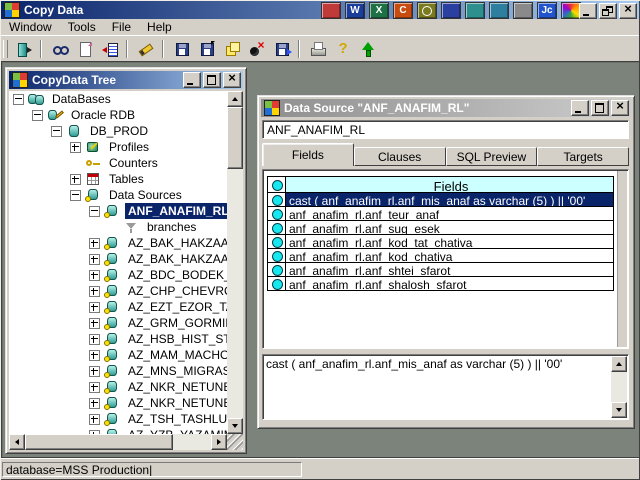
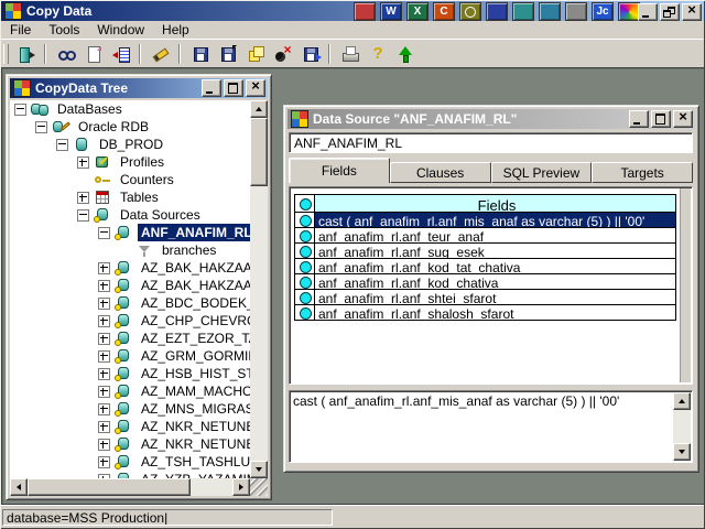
  Copy Data
  W
  X
  C
  Jc
- Window
+ File
  Tools
- File
+ Window
  Help
  CopyData Tree
  DataBases
  Oracle RDB
  DB_PROD
  Profiles
  Counters
  Tables
  Data Sources
  ANF_ANAFIM_RL
  branches
  AZ_BAK_HAKZAA
  AZ_BAK_HAKZAA
  AZ_BDC_BODEK
  AZ_CHP_CHEVR
  AZ_EZT_EZOR_T
  AZ_GRM_GORMI
  AZ_HSB_HIST_S
  AZ_MAM_MACHO
  AZ_MNS_MIGRA
  AZ_NKR_NETUN
  AZ_NKR_NETUN
  AZ_TSH_TASHLU
  Data Source "ANF_ANAFIM_RL"
  ANF_ANAFIM_RL
  Fields
  Clauses
  SQL Preview
  Targets
  Fields
  cast ( anf_anafim_rl.anf_mis_anaf as varchar (5) ) || '00'
  anf_anafim_rl.anf_teur_anaf
  anf_anafim_rl.anf_sug_esek
  anf_anafim_rl.anf_kod_tat_chativa
  anf_anafim_rl.anf_kod_chativa
  anf_anafim_rl.anf_shtei_sfarot
  anf_anafim_rl.anf_shalosh_sfarot
  cast ( anf_anafim_rl.anf_mis_anaf as varchar (5) ) || '00'
  database=MSS Production|
